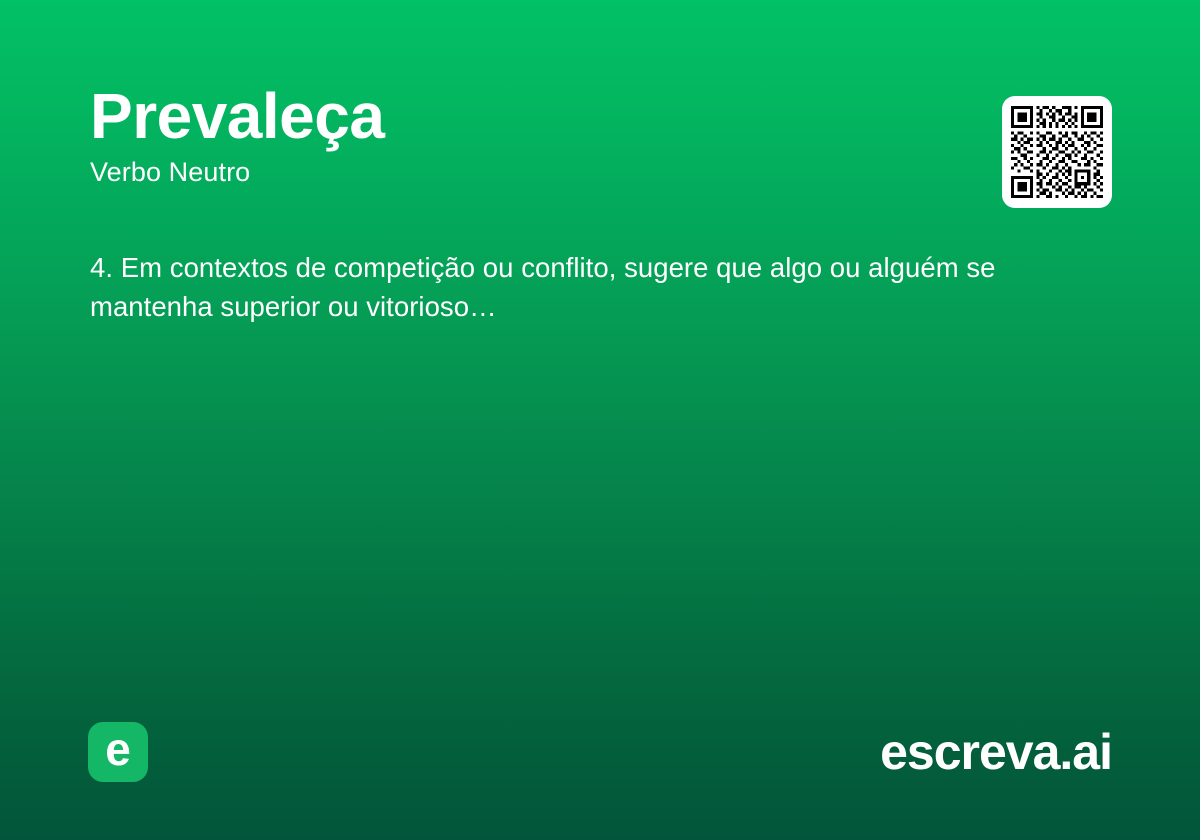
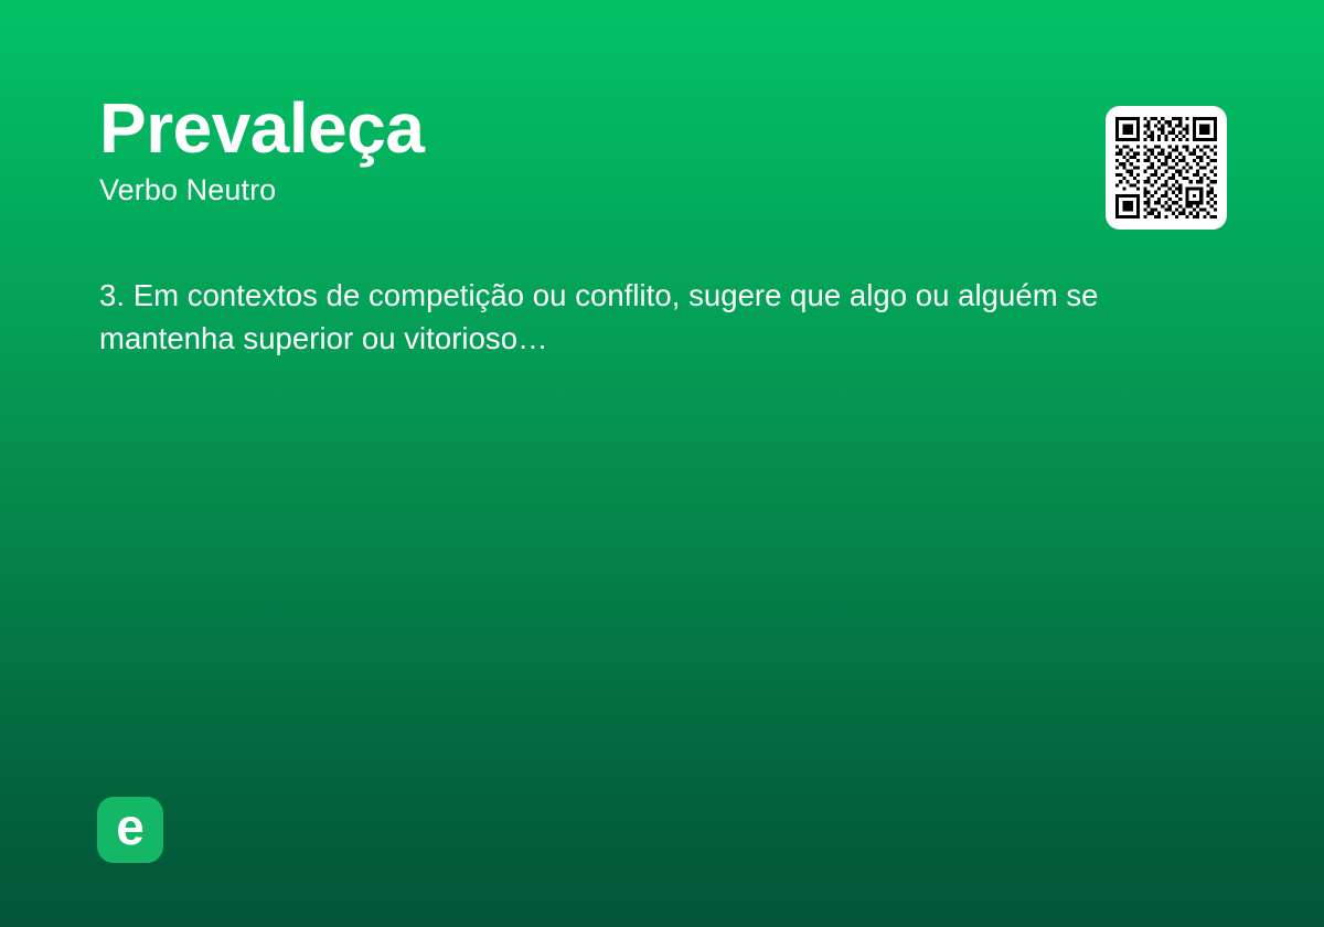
  Prevaleça
  Verbo Neutro
- 4. Em contextos de competição ou conflito, sugere que algo ou alguém se mantenha superior ou vitorioso…
+ 3. Em contextos de competição ou conflito, sugere que algo ou alguém se mantenha superior ou vitorioso…
  e
- escreva.ai
